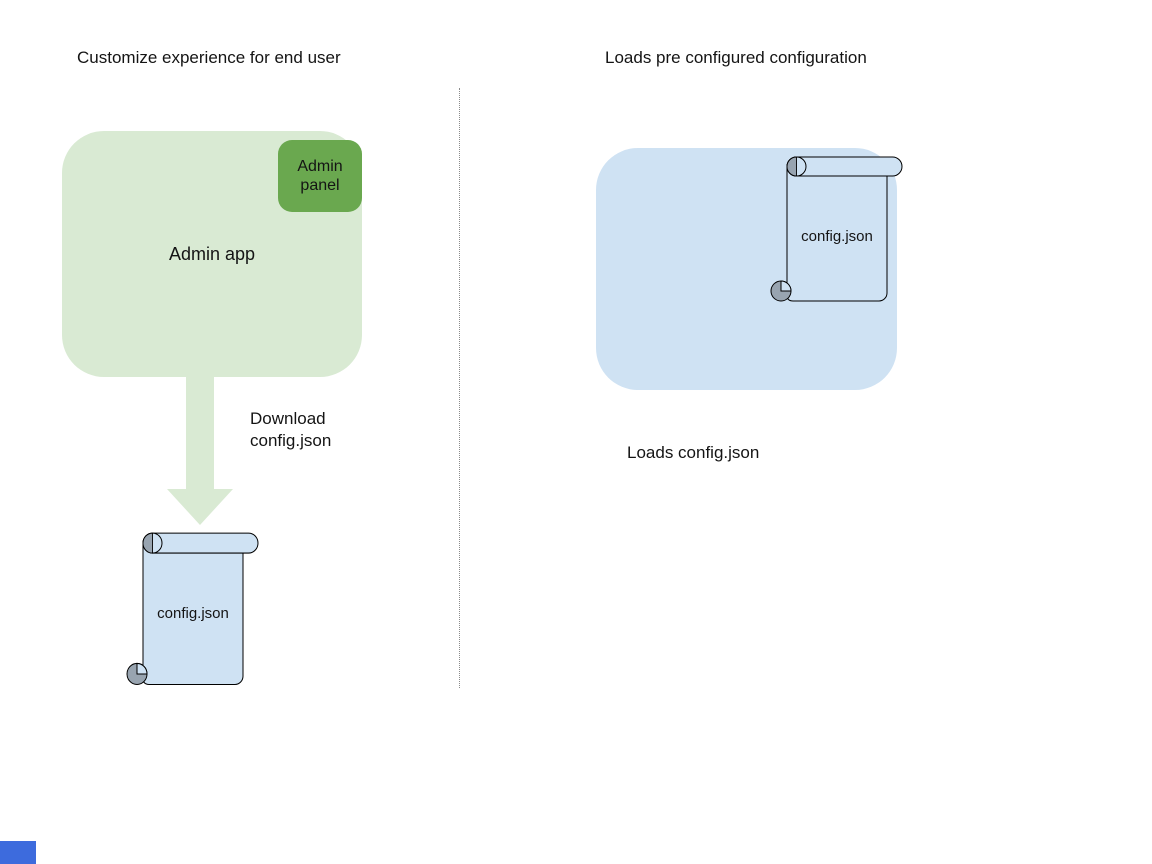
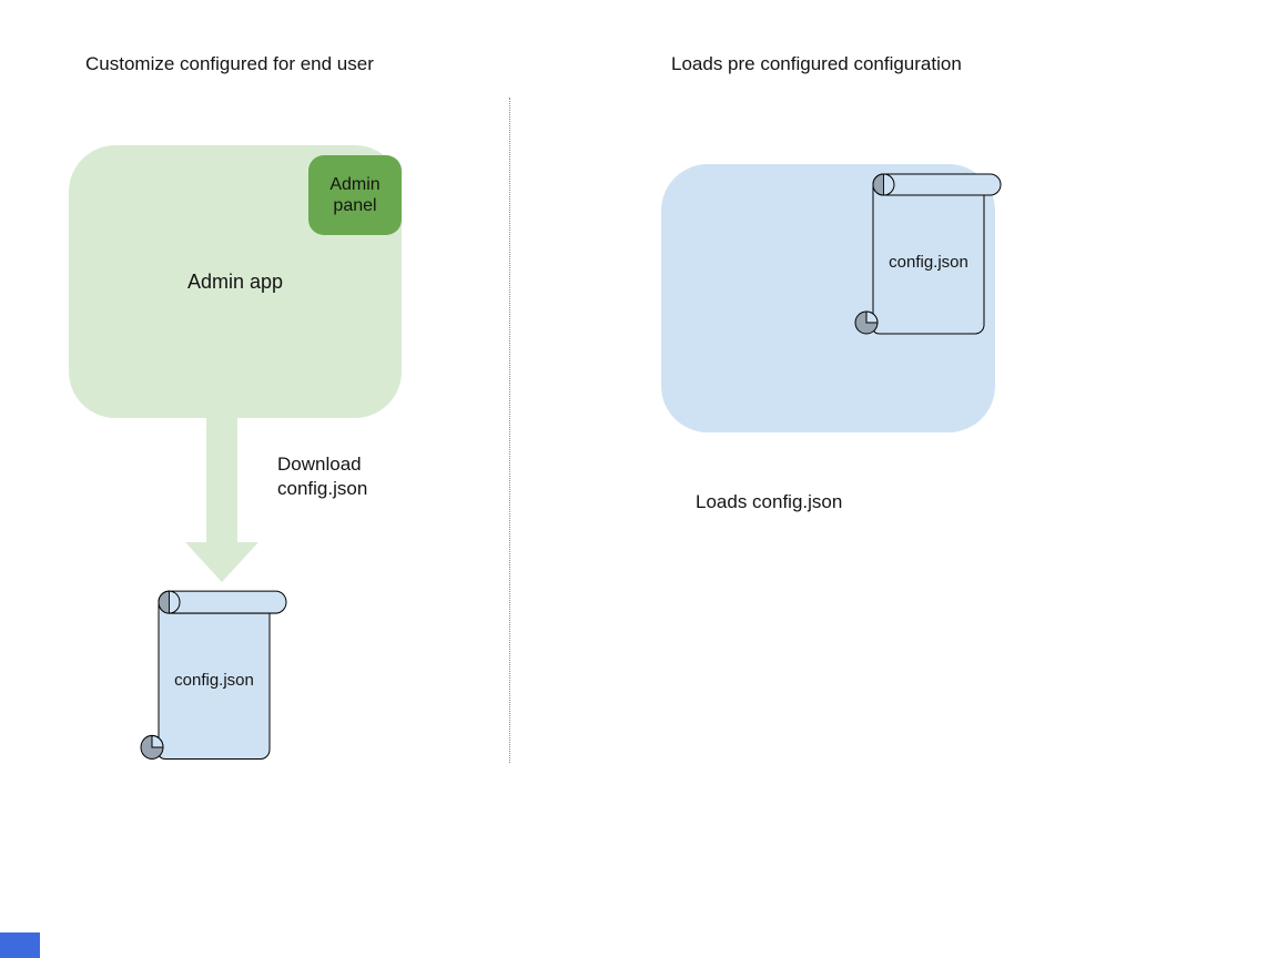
- Customize experience for end user
+ Customize configured for end user
  Loads pre configured configuration
  Admin panel
  Admin app
  Download
  config.json
  config.json
  config.json
  Loads config.json
